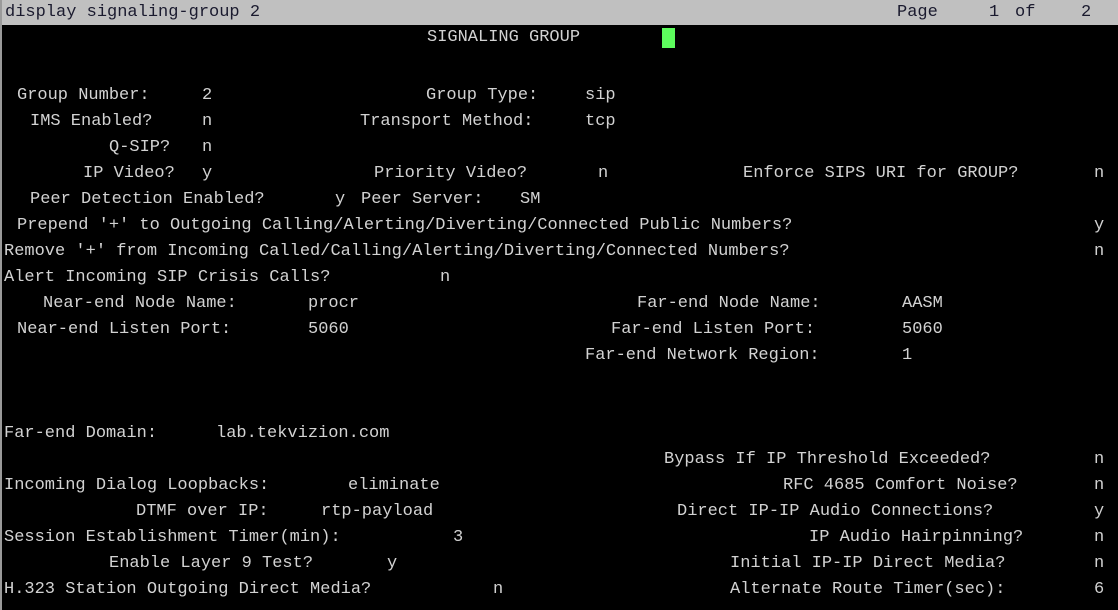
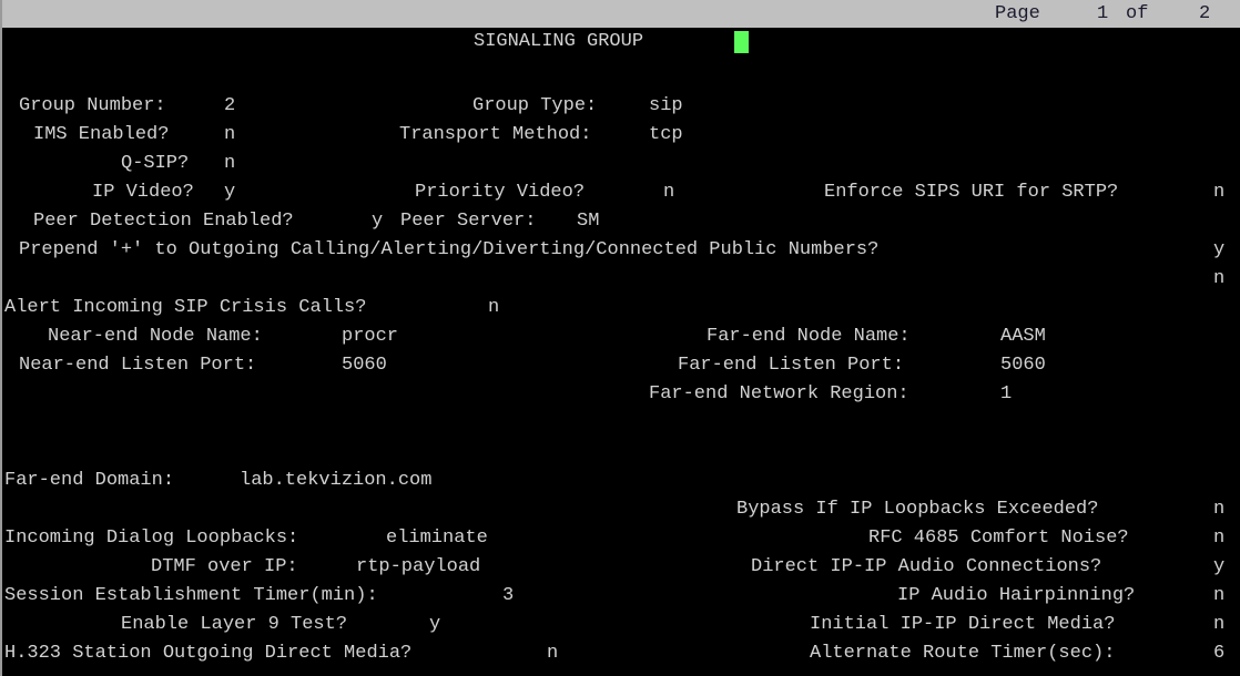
- display signaling-group 2
  Page
  1
  of
  2
  SIGNALING GROUP
  Group Number:
  2
  Group Type:
  sip
  IMS Enabled?
  n
  Transport Method:
  tcp
  Q-SIP?
  n
  IP Video?
  y
  Priority Video?
  n
- Enforce SIPS URI for GROUP?
+ Enforce SIPS URI for SRTP?
  n
  Peer Detection Enabled?
  y
  Peer Server:
  SM
  Prepend '+' to Outgoing Calling/Alerting/Diverting/Connected Public Numbers?
  y
- Remove '+' from Incoming Called/Calling/Alerting/Diverting/Connected Numbers?
  n
  Alert Incoming SIP Crisis Calls?
  n
  Near-end Node Name:
  procr
  Far-end Node Name:
  AASM
  Near-end Listen Port:
  5060
  Far-end Listen Port:
  5060
  Far-end Network Region:
  1
  Far-end Domain:
  lab.tekvizion.com
- Bypass If IP Threshold Exceeded?
+ Bypass If IP Loopbacks Exceeded?
  n
  Incoming Dialog Loopbacks:
  eliminate
  RFC 4685 Comfort Noise?
  n
  DTMF over IP:
  rtp-payload
  Direct IP-IP Audio Connections?
  y
  Session Establishment Timer(min):
  3
  IP Audio Hairpinning?
  n
  Enable Layer 9 Test?
  y
  Initial IP-IP Direct Media?
  n
  H.323 Station Outgoing Direct Media?
  n
  Alternate Route Timer(sec):
  6
